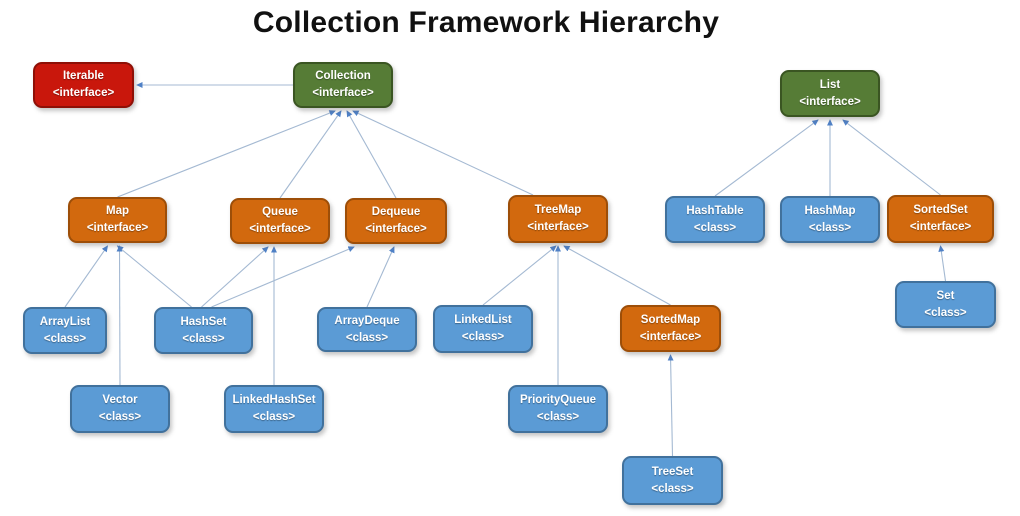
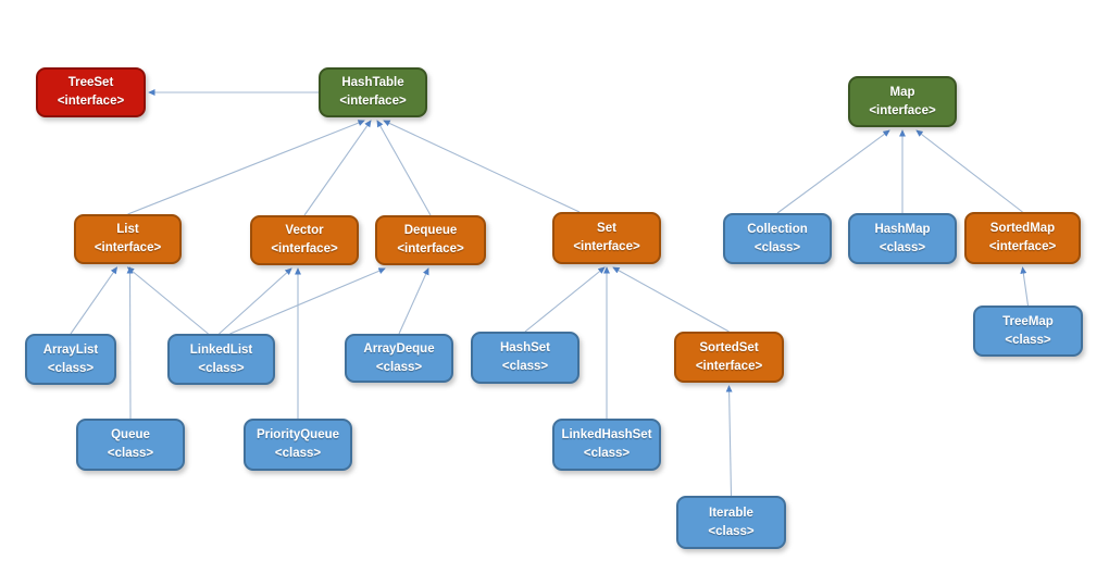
- Collection Framework Hierarchy
- Iterable
+ TreeSet
  <interface>
- Collection
+ HashTable
  <interface>
- List
+ Map
  <interface>
- Map
+ List
  <interface>
- Queue
+ Vector
  <interface>
  Dequeue
  <interface>
- TreeMap
+ Set
  <interface>
- HashTable
+ Collection
  <class>
  HashMap
  <class>
- SortedSet
+ SortedMap
  <interface>
  ArrayList
  <class>
- HashSet
+ LinkedList
  <class>
  ArrayDeque
  <class>
- LinkedList
+ HashSet
  <class>
- SortedMap
+ SortedSet
  <interface>
- Set
+ TreeMap
  <class>
- Vector
+ Queue
  <class>
- LinkedHashSet
+ PriorityQueue
  <class>
- PriorityQueue
+ LinkedHashSet
  <class>
- TreeSet
+ Iterable
  <class>
